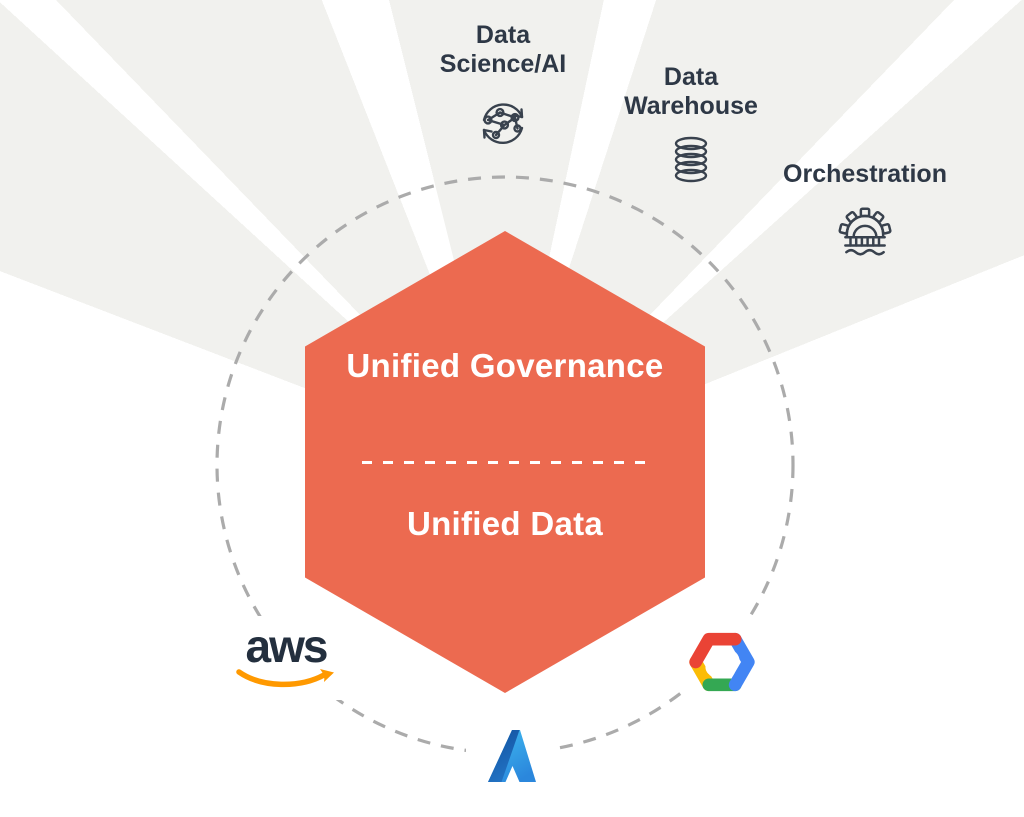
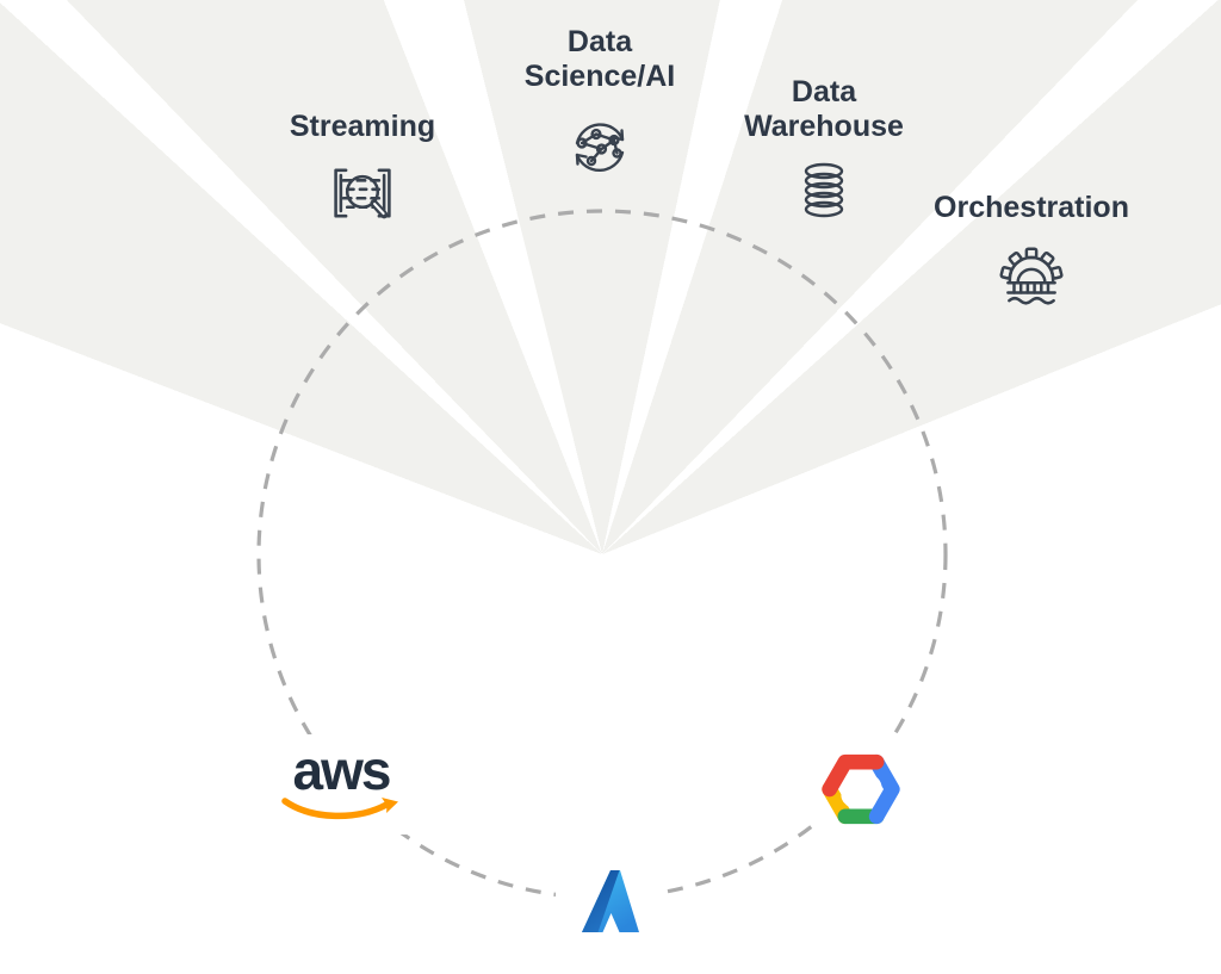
+ Streaming
  Data Science/AI
  Data Warehouse
  Orchestration
- Unified Governance
- Unified Data
  aws
